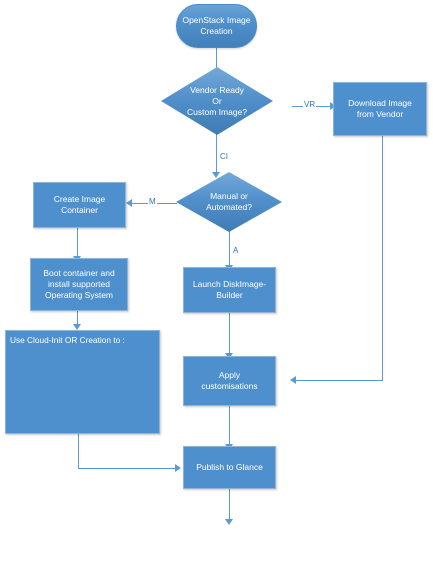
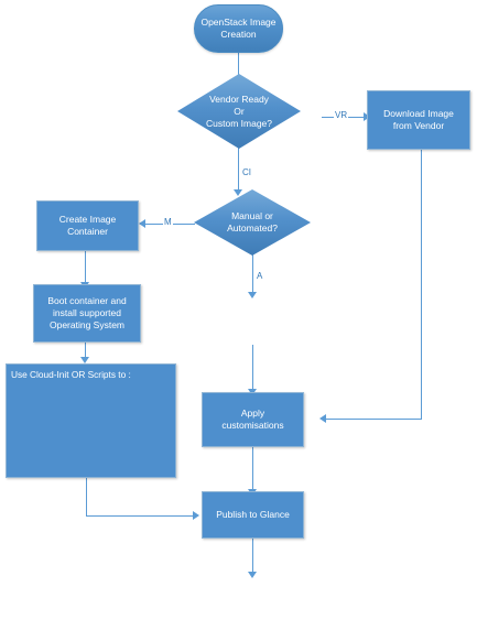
  VR
  CI
  M
  A
  OpenStack Image
  Creation
  Vendor Ready
  Or
  Custom Image?
  Download Image
  from Vendor
  Manual or
  Automated?
  Create Image
  Container
  Boot container and
  install supported
  Operating System
- Use Cloud-Init OR Creation to :
+ Use Cloud-Init OR Scripts to :
- Launch DiskImage-
- Builder
  Apply
  customisations
  Publish to Glance
